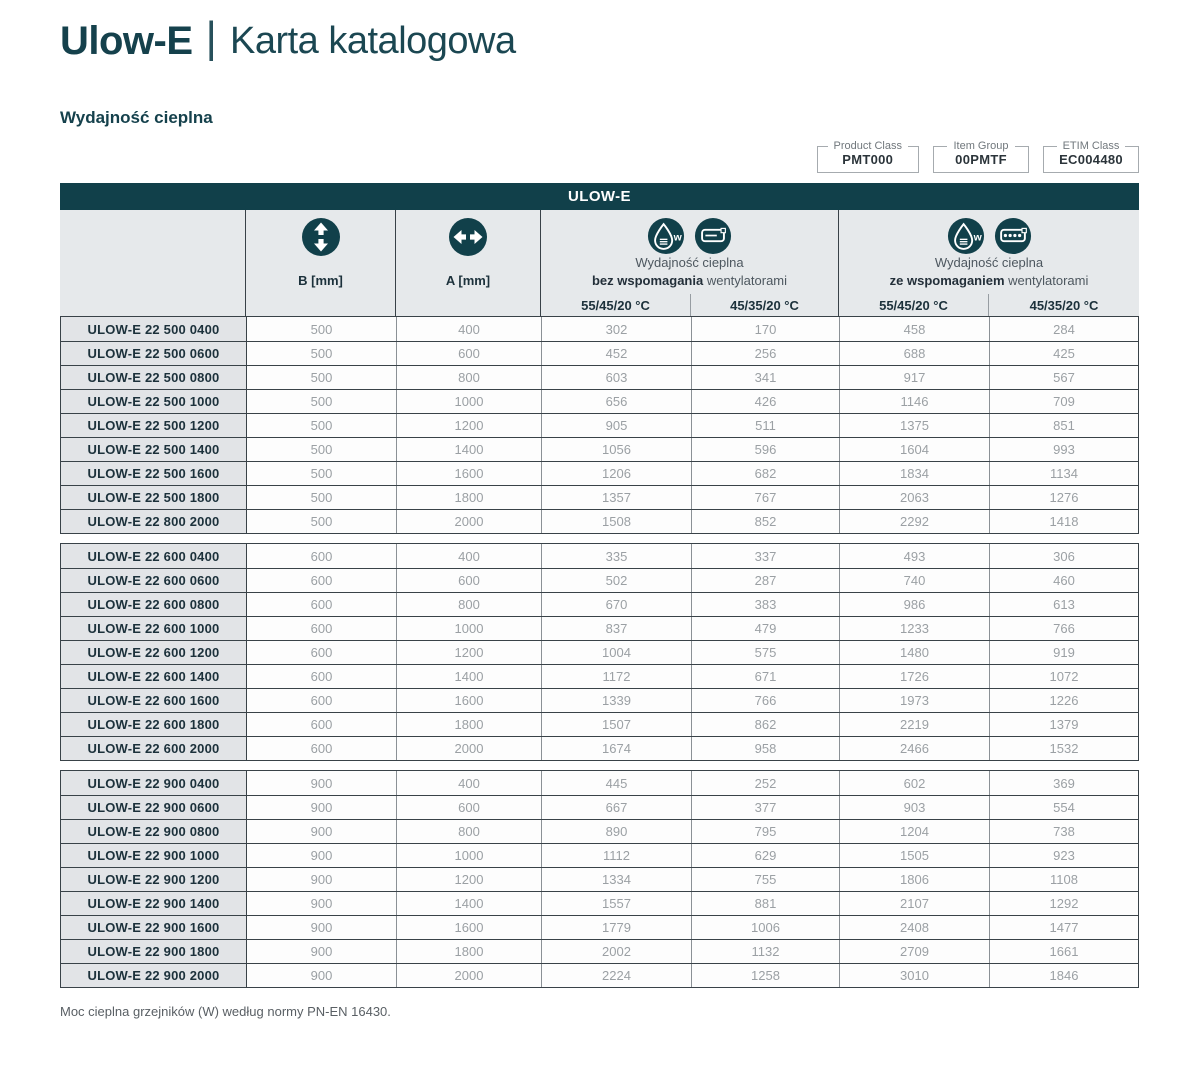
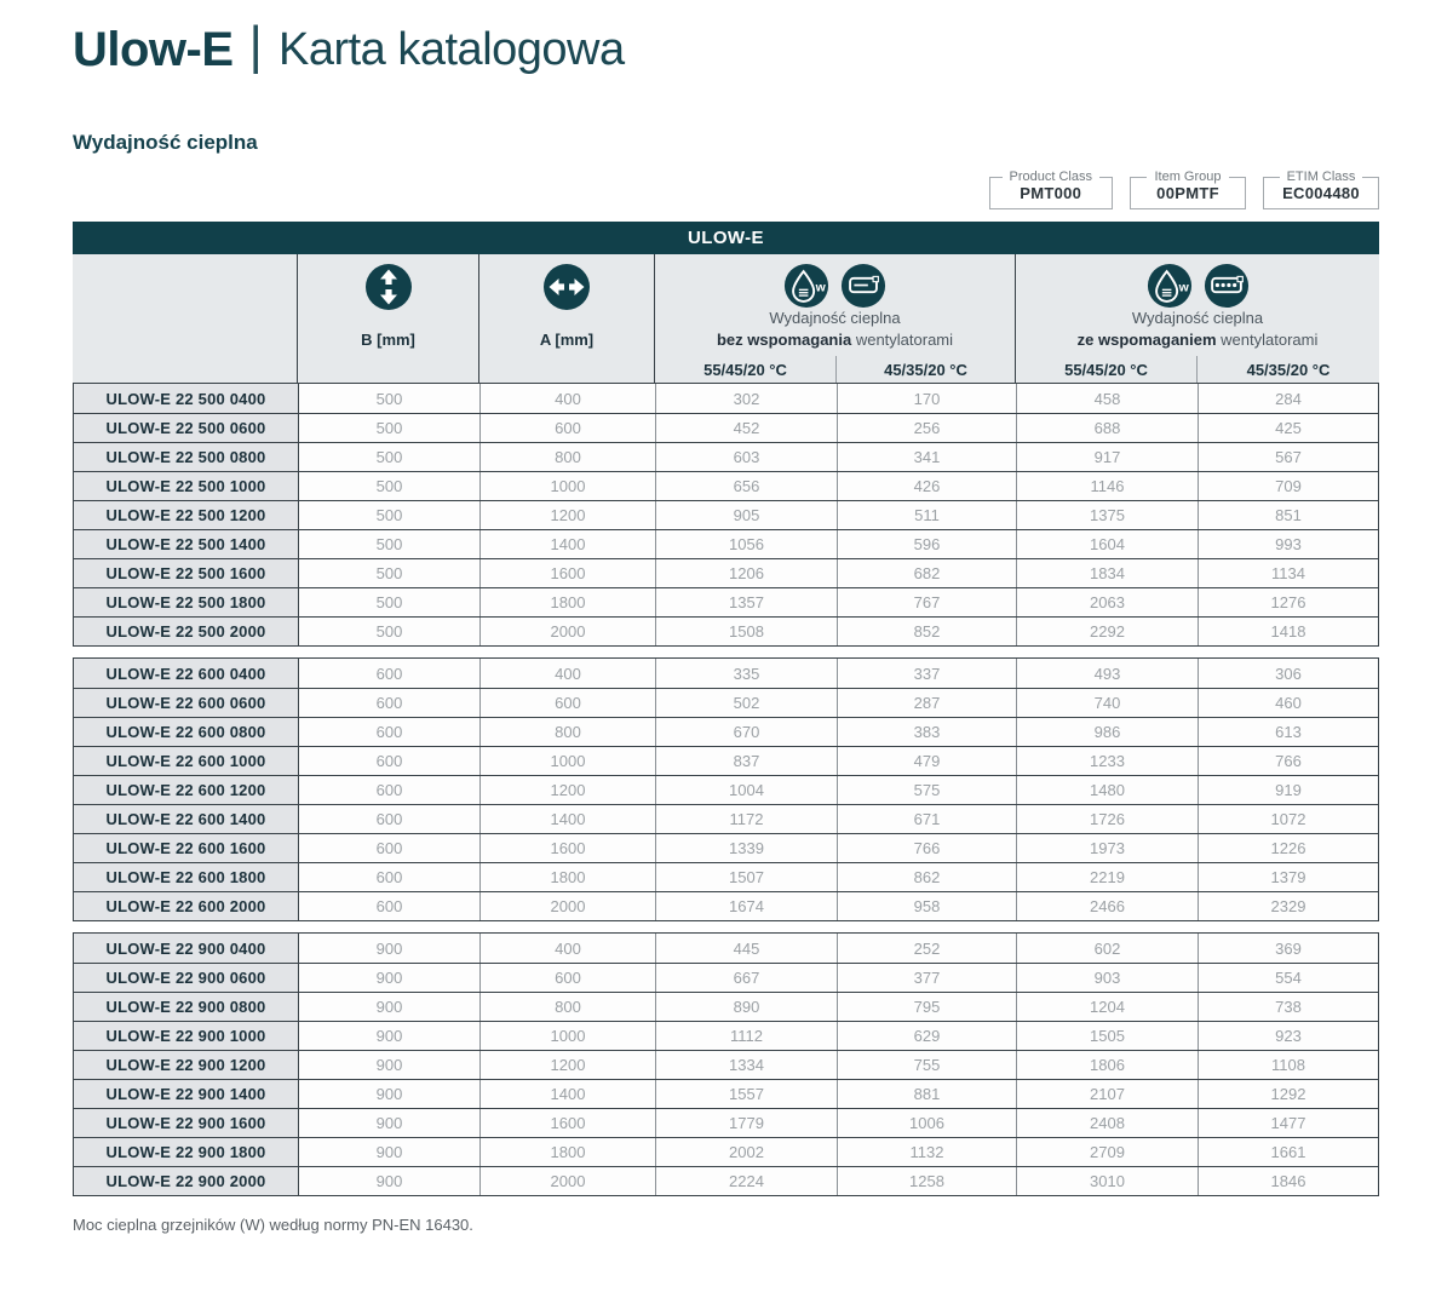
  Ulow-E
  |
  Karta katalogowa
  Wydajność cieplna
  Product Class
  PMT000
  Item Group
  00PMTF
  ETIM Class
  EC004480
  ULOW-E
  B [mm]
  A [mm]
  w
  Wydajność cieplna
  bez wspomagania wentylatorami
  w
  Wydajność cieplna
  ze wspomaganiem wentylatorami
  55/45/20 °C
  45/35/20 °C
  55/45/20 °C
  45/35/20 °C
  ULOW-E 22 500 0400
  500
  400
  302
  170
  458
  284
  ULOW-E 22 500 0600
  500
  600
  452
  256
  688
  425
  ULOW-E 22 500 0800
  500
  800
  603
  341
  917
  567
  ULOW-E 22 500 1000
  500
  1000
  656
  426
  1146
  709
  ULOW-E 22 500 1200
  500
  1200
  905
  511
  1375
  851
  ULOW-E 22 500 1400
  500
  1400
  1056
  596
  1604
  993
  ULOW-E 22 500 1600
  500
  1600
  1206
  682
  1834
  1134
  ULOW-E 22 500 1800
  500
  1800
  1357
  767
  2063
  1276
- ULOW-E 22 800 2000
+ ULOW-E 22 500 2000
  500
  2000
  1508
  852
  2292
  1418
  ULOW-E 22 600 0400
  600
  400
  335
  337
  493
  306
  ULOW-E 22 600 0600
  600
  600
  502
  287
  740
  460
  ULOW-E 22 600 0800
  600
  800
  670
  383
  986
  613
  ULOW-E 22 600 1000
  600
  1000
  837
  479
  1233
  766
  ULOW-E 22 600 1200
  600
  1200
  1004
  575
  1480
  919
  ULOW-E 22 600 1400
  600
  1400
  1172
  671
  1726
  1072
  ULOW-E 22 600 1600
  600
  1600
  1339
  766
  1973
  1226
  ULOW-E 22 600 1800
  600
  1800
  1507
  862
  2219
  1379
  ULOW-E 22 600 2000
  600
  2000
  1674
  958
  2466
- 1532
+ 2329
  ULOW-E 22 900 0400
  900
  400
  445
  252
  602
  369
  ULOW-E 22 900 0600
  900
  600
  667
  377
  903
  554
  ULOW-E 22 900 0800
  900
  800
  890
  795
  1204
  738
  ULOW-E 22 900 1000
  900
  1000
  1112
  629
  1505
  923
  ULOW-E 22 900 1200
  900
  1200
  1334
  755
  1806
  1108
  ULOW-E 22 900 1400
  900
  1400
  1557
  881
  2107
  1292
  ULOW-E 22 900 1600
  900
  1600
  1779
  1006
  2408
  1477
  ULOW-E 22 900 1800
  900
  1800
  2002
  1132
  2709
  1661
  ULOW-E 22 900 2000
  900
  2000
  2224
  1258
  3010
  1846
  Moc cieplna grzejników (W) według normy PN-EN 16430.
